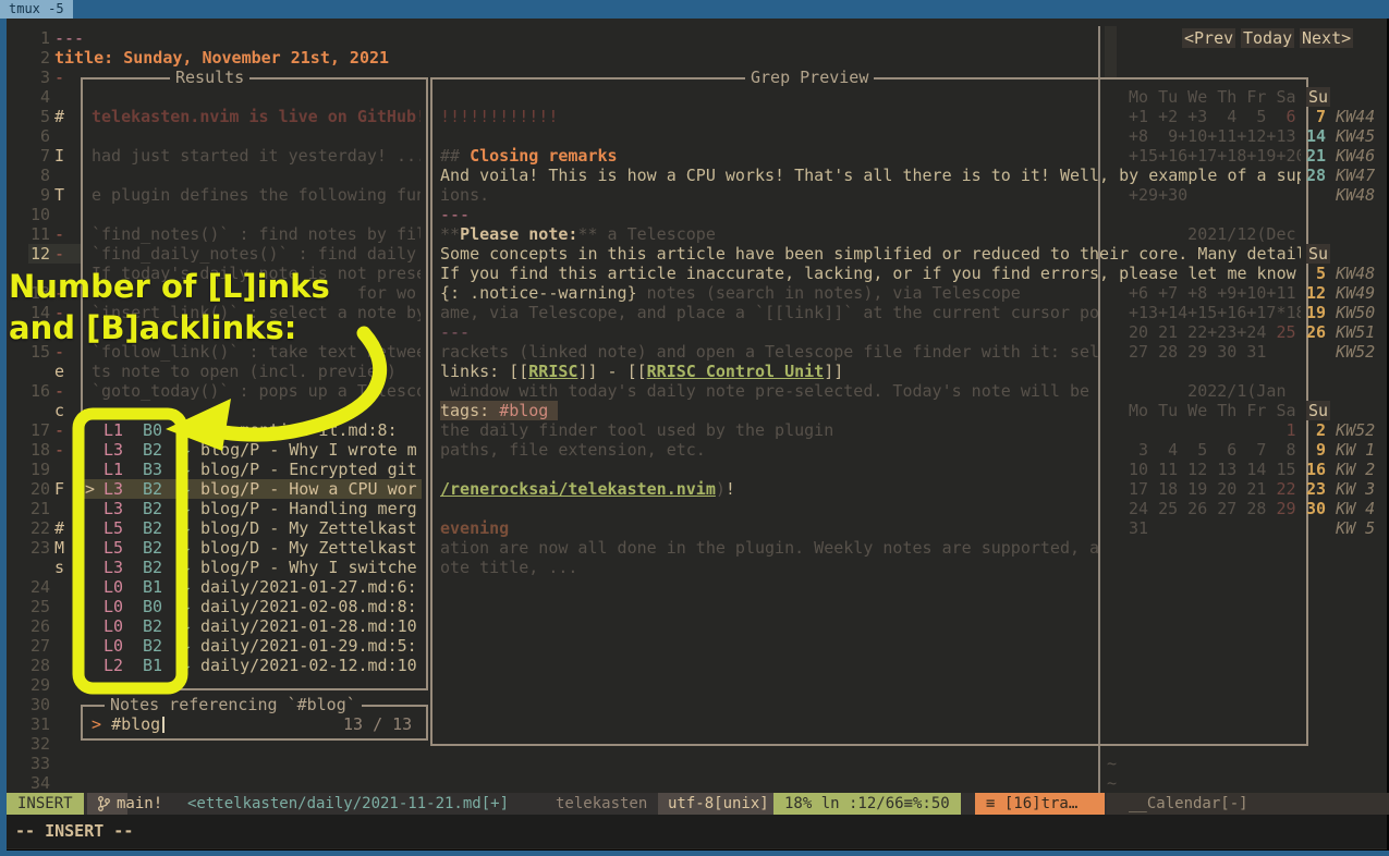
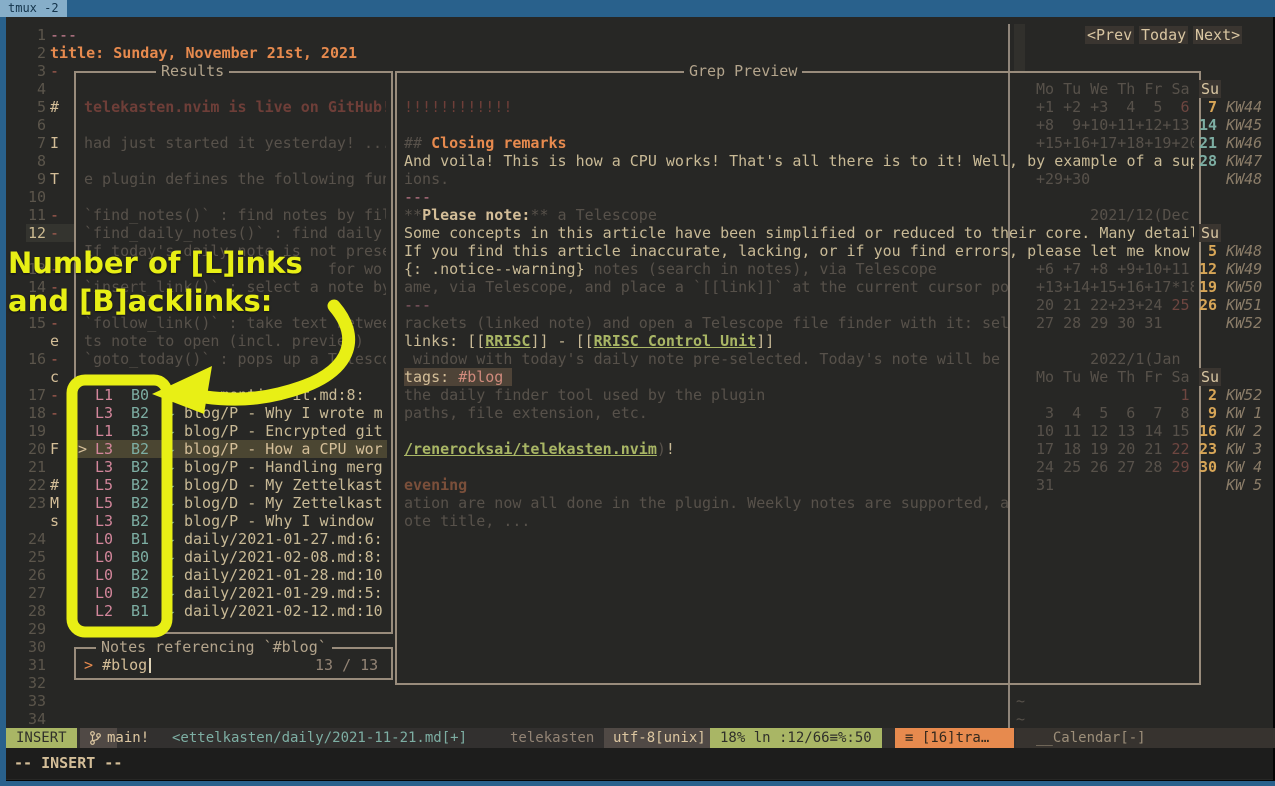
- tmux -5
+ tmux -2
  Results
  Notes referencing `#blog`
  Grep Preview
  INSERT
  main!
  <ettelkasten/daily/2021-11-21.md[+]
  telekasten
  utf-8[unix]
  18% ln :12/66≡%:50
  ≡ [16]tra…
  __Calendar[-]
  -- INSERT --
  Number of [L]inks
  and [B]acklinks:
  1
  2
  3
  -
  4
  5
  #
  6
  7
  I
  8
  9
  T
  10
  11
  -
  12
  -
  13
  -
  14
  -
  15
  -
  e
  16
  -
  c
  17
  -
  18
  -
  19
  20
  F
  21
  22
  #
  23
  M
  s
  24
  25
  26
  27
  28
  29
  30
  31
  32
  33
  34
  ---
  title: Sunday, November 21st, 2021
  telekasten.nvim is live on GitHub
  had just started it yesterday! ..
  e plugin defines the following fu
  `find_notes()` : find notes by fi
  `find_daily_notes()` : find daily
  If today's daily note is not pres
  for wo
  `insert_link()` : select a note b
  `follow_link()` : take texttwe
  ts note to open (incl. previe)
  `goto_today()` : pops up a Tlesc
  L1
  B0
  L3
  B2
  blog/P - Why I wrote m
  L1
  B3
  blog/P - Encrypted git
  >
  L3
  B2
  blog/P - How a CPU wor
  L3
  B2
  blog/P - Handling merg
  L5
  B2
  blog/D - My Zettelkast
  L5
  B2
  blog/D - My Zettelkast
  L3
  B2
- blog/P - Why I switche
+ blog/P - Why I window
  L0
  B1
  daily/2021-01-27.md:6:
  L0
  B0
  daily/2021-02-08.md:8:
  L0
  B2
  daily/2021-01-28.md:10
  L0
  B2
  daily/2021-01-29.md:5:
  L2
  B1
  daily/2021-02-12.md:10
  > #blog
  13 / 13
  !!!!!!!!!!!!
  ## Closing remarks
  And voila! This is how a CPU works! That's all there is to it! Well, by example of a su
  ions.
  ---
  **Please note:** a Telescope
  Some concepts in this article have been simplified or reduced to their core. Many detai
  If you find this article inaccurate, lacking, or if you find errors, please let me know
  {: .notice--warning} notes (search in notes), via Telescope
  ame, via Telescope, and place a `[[link]]` at the current cursor po
  ---
  rackets (linked note) and open a Telescope file finder with it: sel
  links: [[RRISC]] - [[RRISC Control Unit]]
  window with today's daily note pre-selected. Today's note will be
  tags: #blog
  the daily finder tool used by the plugin
  paths, file extension, etc.
  /renerocksai/telekasten.nvim)!
  evening
  ation are now all done in the plugin. Weekly notes are supported, a
  ote title, ...
  <Prev
  Today
  Next>
  Mo Tu We Th Fr Sa
  Su
  +1 +2 +3 4 5 6
  7 KW44
  +8 9+10+11+12+13
  14 KW45
  +15+16+17+18+19+2
  21 KW46
  28 KW47
  +29+30
  KW48
  2021/12(Dec
  Su
  5 KW48
  +6 +7 +8 +9+10+11
  12 KW49
  +13+14+15+16+17*1
  19 KW50
  20 21 22+23+24 25
  26 KW51
  27 28 29 30 31
  KW52
  2022/1(Jan
  Mo Tu We Th Fr Sa
  Su
  1
  2 KW52
  3 4 5 6 7 8
  9 KW 1
  10 11 12 13 14 15
  16 KW 2
  17 18 19 20 21 22
  23 KW 3
  24 25 26 27 28 29
  30 KW 4
  31
  KW 5
  ~
  ~
